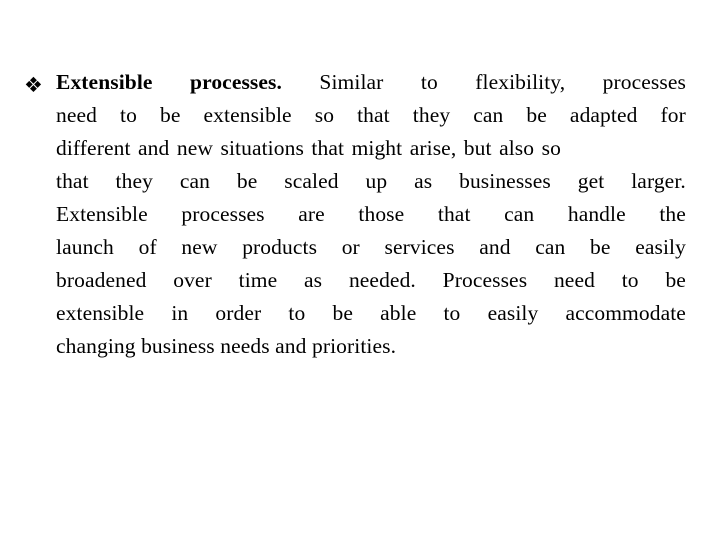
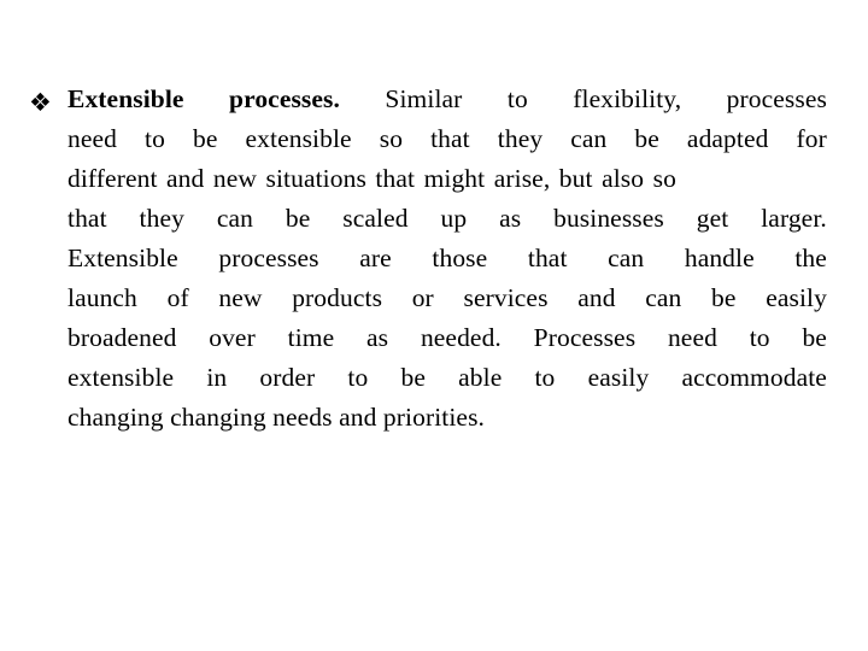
  ❖
  Extensible
  processes.
  Similar
  to
  flexibility,
  processes
  need
  to
  be
  extensible
  so
  that
  they
  can
  be
  adapted
  for
  different
  and
  new
  situations
  that
  might
  arise,
  but
  also
  so
  that
  they
  can
  be
  scaled
  up
  as
  businesses
  get
  larger.
  Extensible
  processes
  are
  those
  that
  can
  handle
  the
  launch
  of
  new
  products
  or
  services
  and
  can
  be
  easily
  broadened
  over
  time
  as
  needed.
  Processes
  need
  to
  be
  extensible
  in
  order
  to
  be
  able
  to
  easily
  accommodate
- changing business needs and priorities.
+ changing changing needs and priorities.
